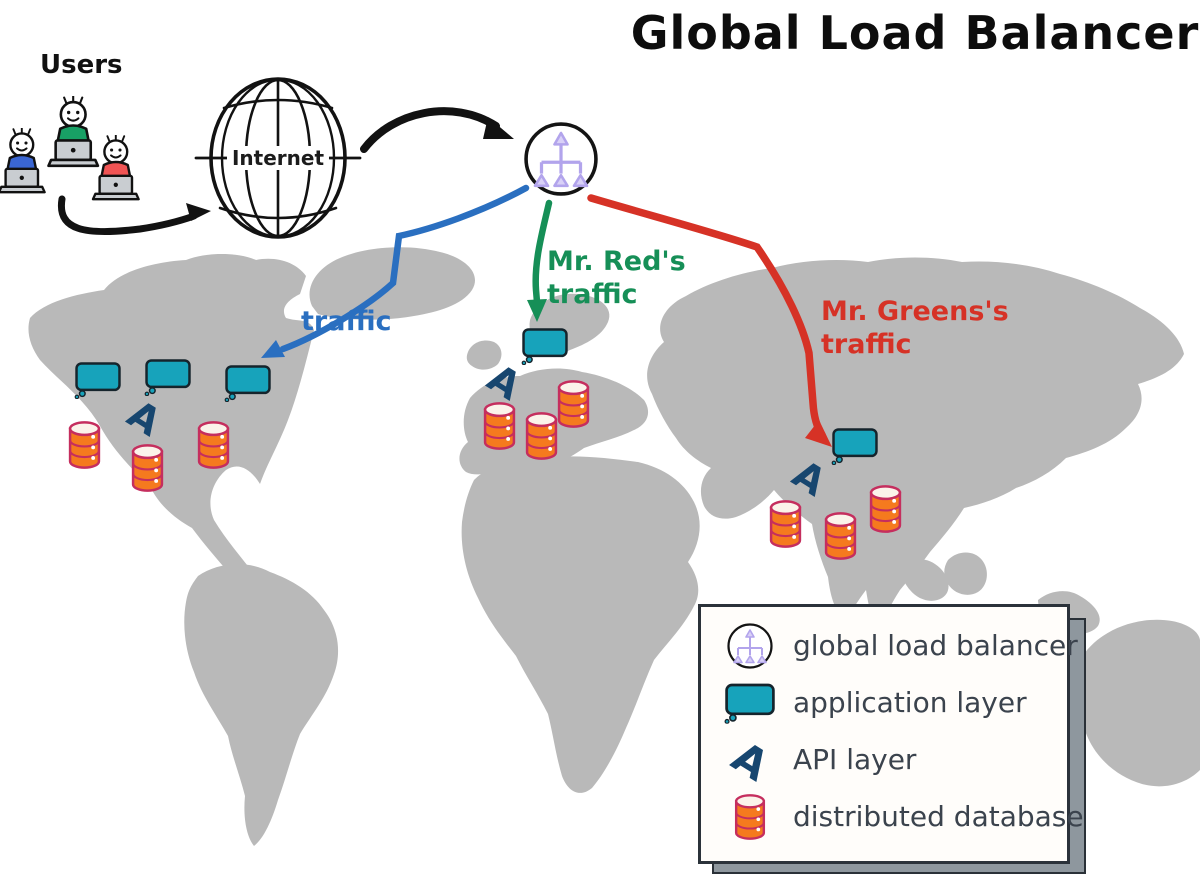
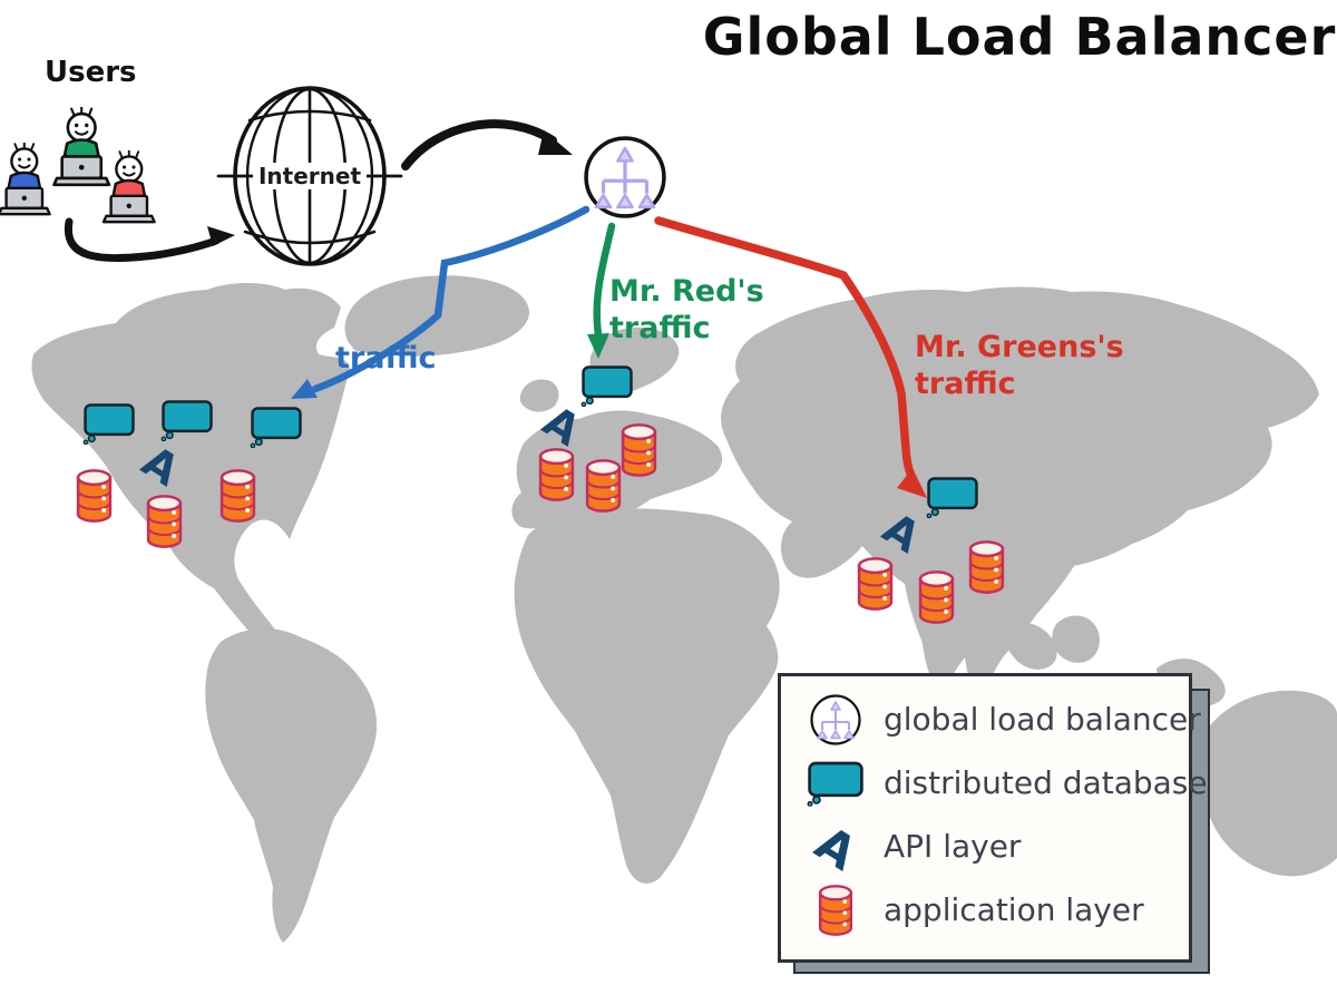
  Global Load Balancer
  Users
  Internet
  traffic
  Mr. Red's
  traffic
  Mr. Greens's
  traffic
  global load balancer
- application layer
+ distributed database
  API layer
- distributed database
+ application layer
